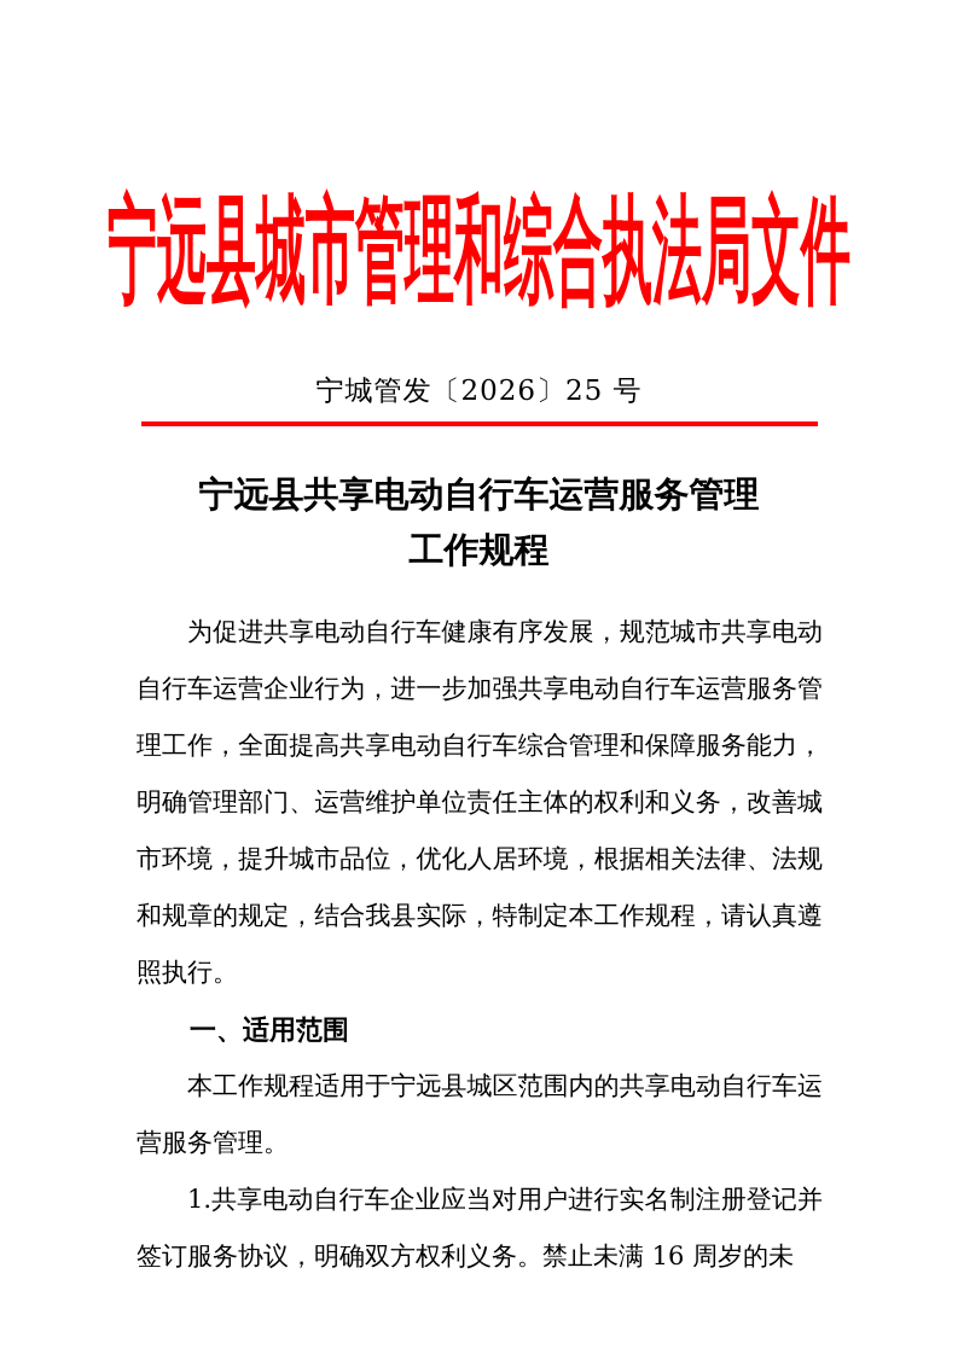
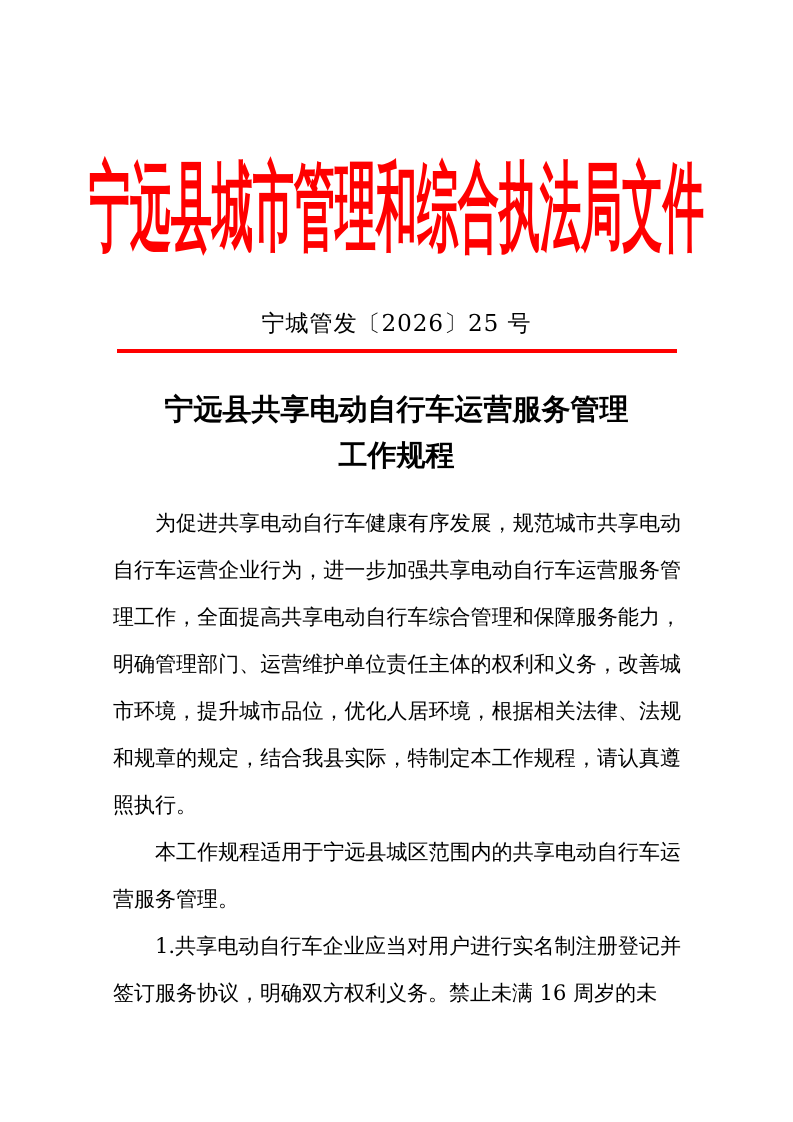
  宁远县城市管理和综合执法局文件
  宁城管发〔2026〕25 号
  宁远县共享电动自行车运营服务管理
  工作规程
  为促进共享电动自行车健康有序发展，规范城市共享电动自行车运营企业行为，进一步加强共享电动自行车运营服务管理工作，全面提高共享电动自行车综合管理和保障服务能力，明确管理部门、运营维护单位责任主体的权利和义务，改善城市环境，提升城市品位，优化人居环境，根据相关法律、法规和规章的规定，结合我县实际，特制定本工作规程，请认真遵照执行。
- 一、适用范围
  本工作规程适用于宁远县城区范围内的共享电动自行车运营服务管理。
  1.共享电动自行车企业应当对用户进行实名制注册登记并签订服务协议，明确双方权利义务。禁止未满 16 周岁的未
